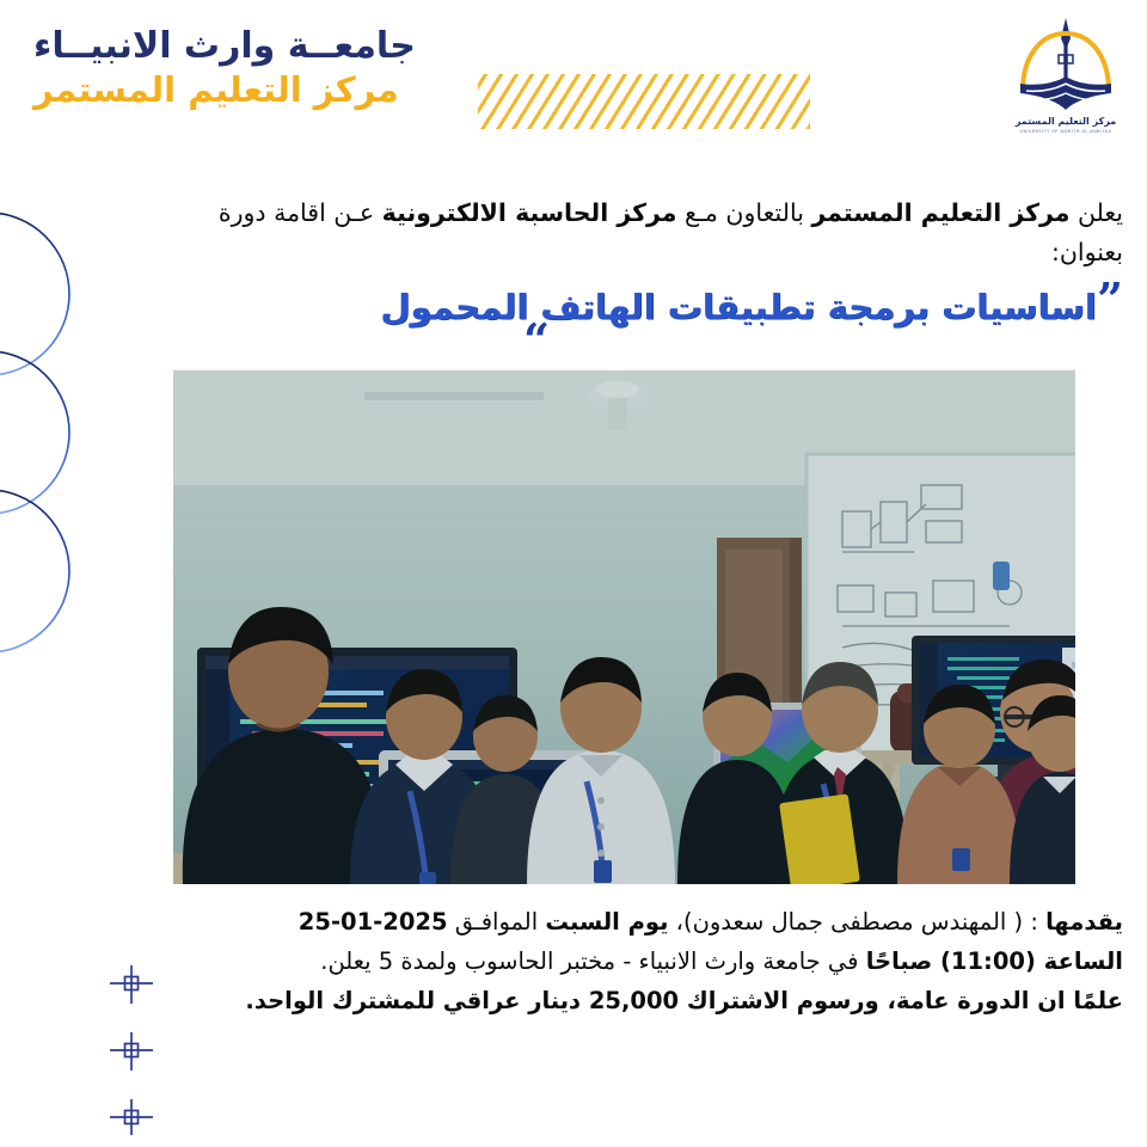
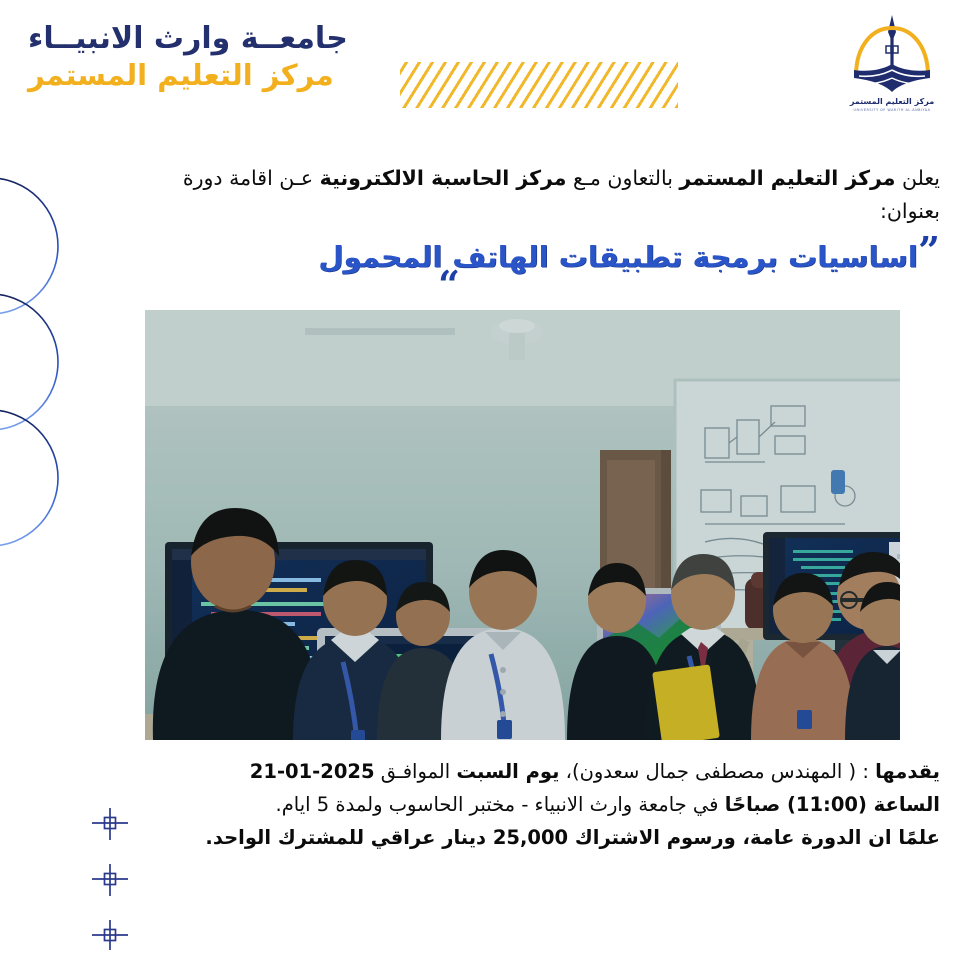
  جامعــة وارث الانبيــاء
  مركز التعليم المستمر
  مركز التعليم المستمر
  يعلن مركز التعليم المستمر بالتعاون مـع مركز الحاسبة الالكترونية عـن اقامة دورة بعنوان:
  ”
  اساسيات برمجة تطبيقات الهاتف المحمول
  “
- يقدمها : ( المهندس مصطفى جمال سعدون)، يوم السبت الموافـق 2025-01-25
+ يقدمها : ( المهندس مصطفى جمال سعدون)، يوم السبت الموافـق 2025-01-21
- الساعة (11:00) صباحًا في جامعة وارث الانبياء - مختبر الحاسوب ولمدة 5 يعلن.
+ الساعة (11:00) صباحًا في جامعة وارث الانبياء - مختبر الحاسوب ولمدة 5 ايام.
  علمًا ان الدورة عامة، ورسوم الاشتراك 25,000 دينار عراقي للمشترك الواحد.
